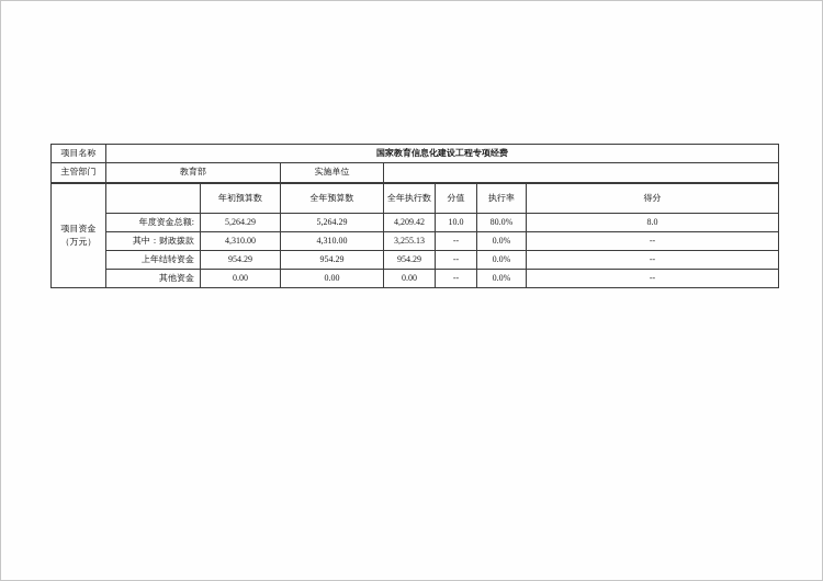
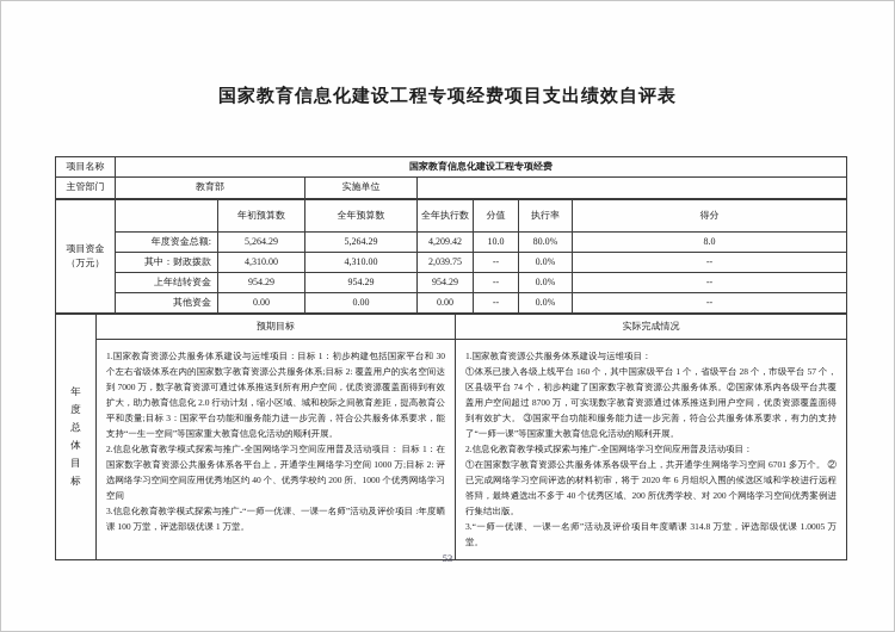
+ 国家教育信息化建设工程专项经费项目支出绩效自评表
  项目名称	国家教育信息化建设工程专项经费
  主管部门	教育部	实施单位
  项目资金（万元）		年初预算数	全年预算数	全年执行数	分值	执行率	得分
  年度资金总额:	5,264.29	5,264.29	4,209.42	10.0	80.0%	8.0
- 其中：财政拨款	4,310.00	4,310.00	3,255.13	--	0.0%	--
+ 其中：财政拨款	4,310.00	4,310.00	2,039.75	--	0.0%	--
  上年结转资金	954.29	954.29	954.29	--	0.0%	--
  其他资金	0.00	0.00	0.00	--	0.0%	--
+ 年度总体目标	预期目标	实际完成情况
+ 1.国家教育资源公共服务体系建设与运维项目：目标 1：初步构建包括国家平台和 30 个左右省级体系在内的国家数字教育资源公共服务体系;目标 2: 覆盖用户的实名空间达到 7000 万，数字教育资源可通过体系推送到所有用户空间，优质资源覆盖面得到有效扩大，助力教育信息化 2.0 行动计划，缩小区域、城和校际之间教育差距，提高教育公平和质量;目标 3：国家平台功能和服务能力进一步完善，符合公共服务体系要求，能支持“一生一空间”等国家重大教育信息化活动的顺利开展。 2.信息化教育教学模式探索与推广-全国网络学习空间应用普及活动项目： 目标 1：在国家数字教育资源公共服务体系各平台上，开通学生网络学习空间 1000 万;目标 2: 评选网络学习空间空间应用优秀地区约 40 个、优秀学校约 200 所、1000 个优秀网络学习空间 3.信息化教育教学模式探索与推广-“一师一优课、一课一名师”活动及评价项目 :年度晒课 100 万堂，评选部级优课 1 万堂。	1.国家教育资源公共服务体系建设与运维项目： ①体系已接入各级上线平台 160 个，其中国家级平台 1 个，省级平台 28 个，市级平台 57 个，区县级平台 74 个，初步构建了国家数字教育资源公共服务体系。②国家体系内各级平台共覆盖用户空间超过 8700 万，可实现数字教育资源通过体系推送到用户空间，优质资源覆盖面得到有效扩大。 ③国家平台功能和服务能力进一步完善，符合公共服务体系要求，有力的支持了“一师一课”等国家重大教育信息化活动的顺利开展。 2.信息化教育教学模式探索与推广-全国网络学习空间应用普及活动项目： ①在国家数字教育资源公共服务体系各级平台上，共开通学生网络学习空间 6701 多万个。 ②已完成网络学习空间评选的材料初审，将于 2020 年 6 月组织入围的候选区域和学校进行远程答辩，最终遴选出不多于 40 个优秀区域、200 所优秀学校、对 200 个网络学习空间优秀案例进行集结出版。 3.“一师一优课、一课一名师”活动及评价项目年度晒课 314.8 万堂，评选部级优课 1.0005 万堂。
+ 53
